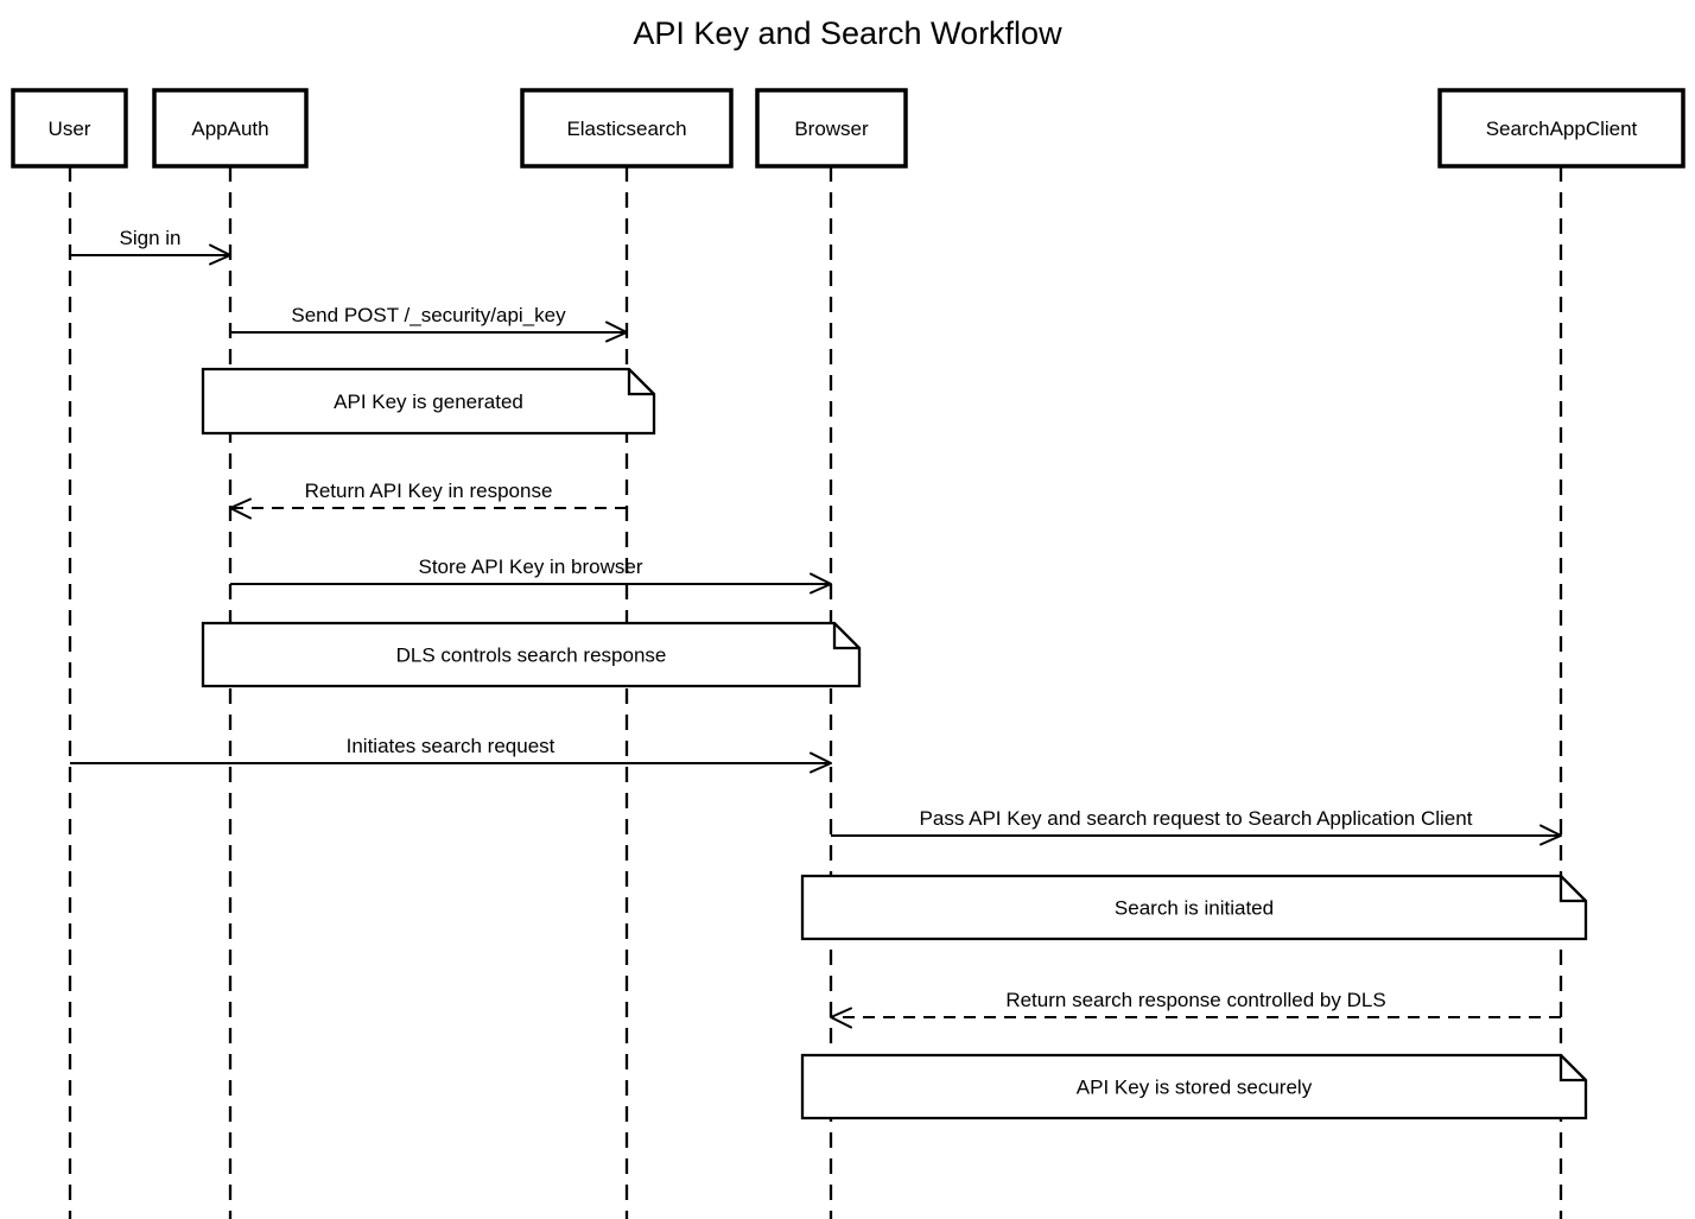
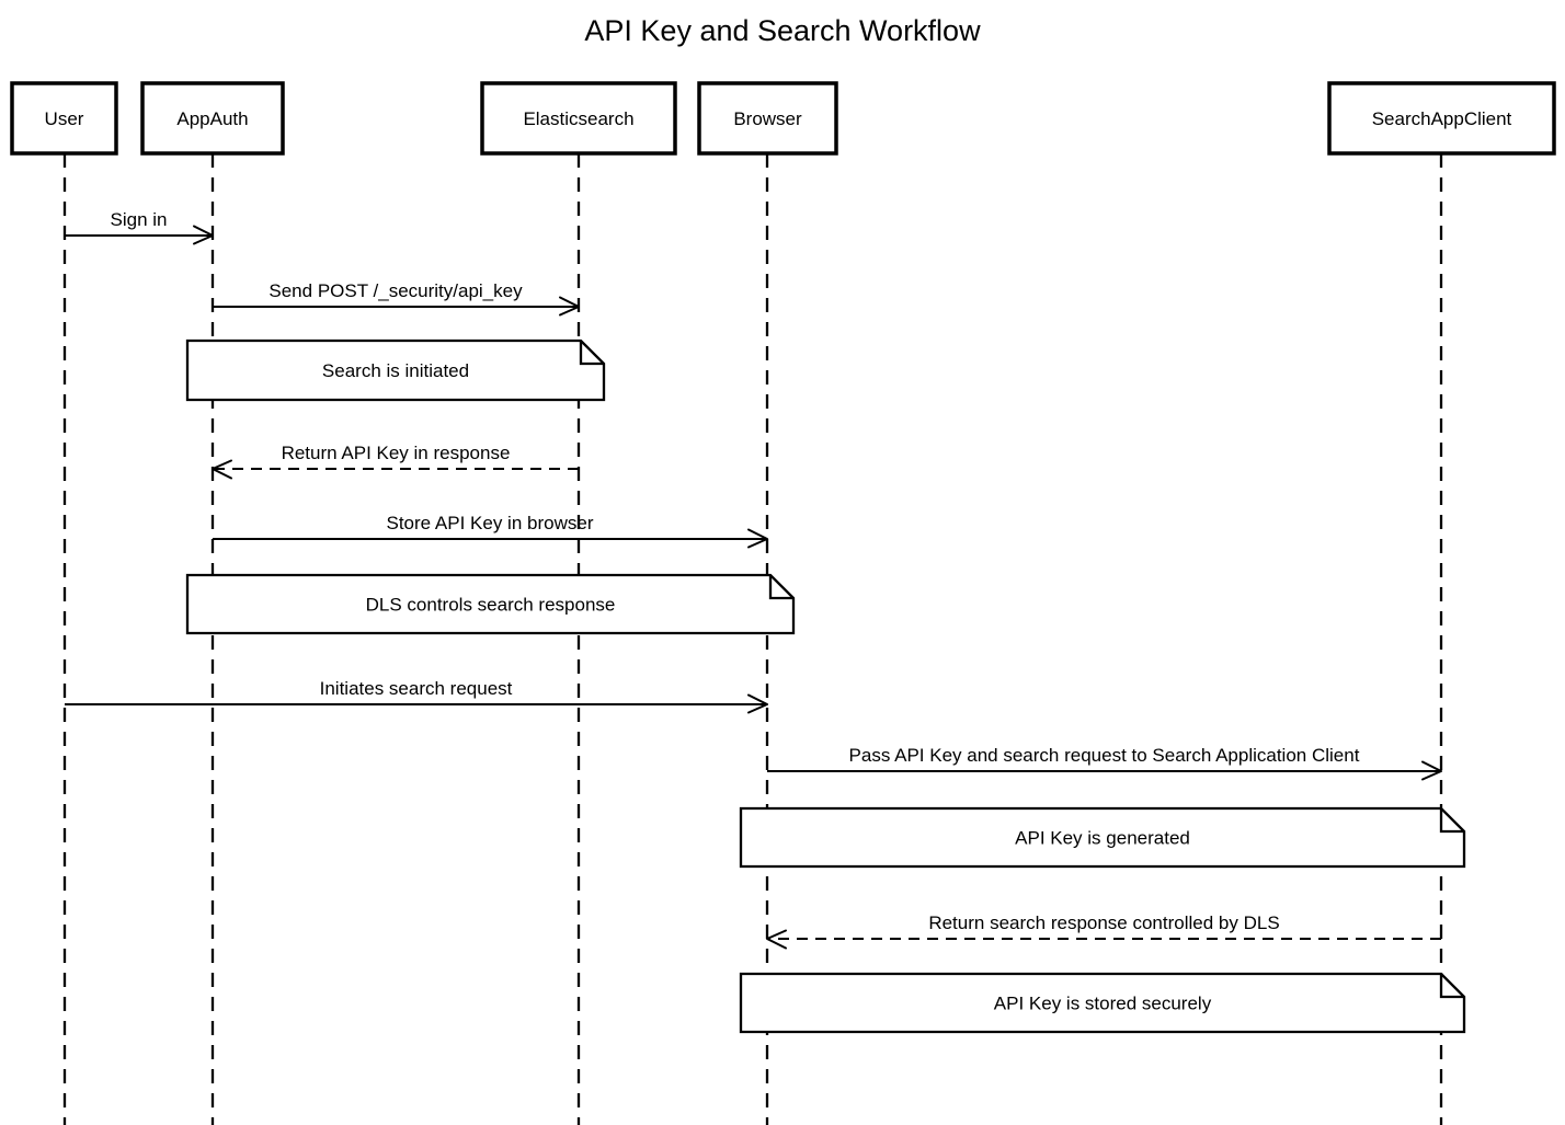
  API Key and Search Workflow
  User
  AppAuth
  Elasticsearch
  Browser
  SearchAppClient
- API Key is generated
+ Search is initiated
  DLS controls search response
- Search is initiated
+ API Key is generated
  API Key is stored securely
  Sign in
  Send POST /_security/api_key
  Return API Key in response
  Store API Key in browser
  Initiates search request
  Pass API Key and search request to Search Application Client
  Return search response controlled by DLS
